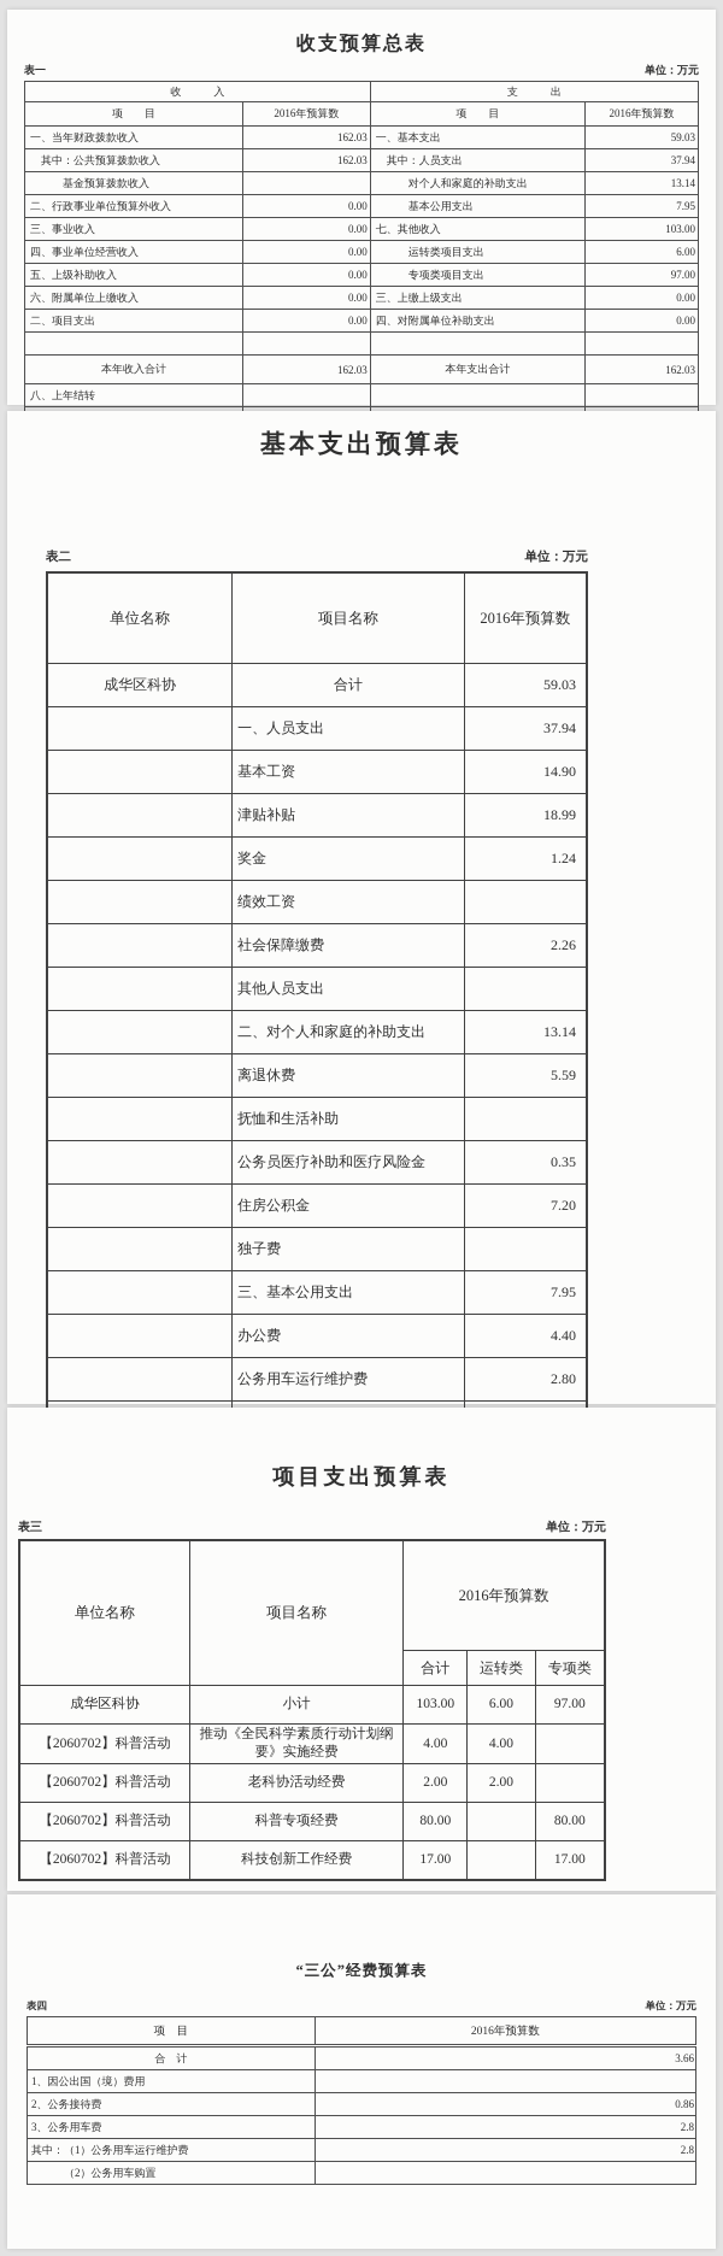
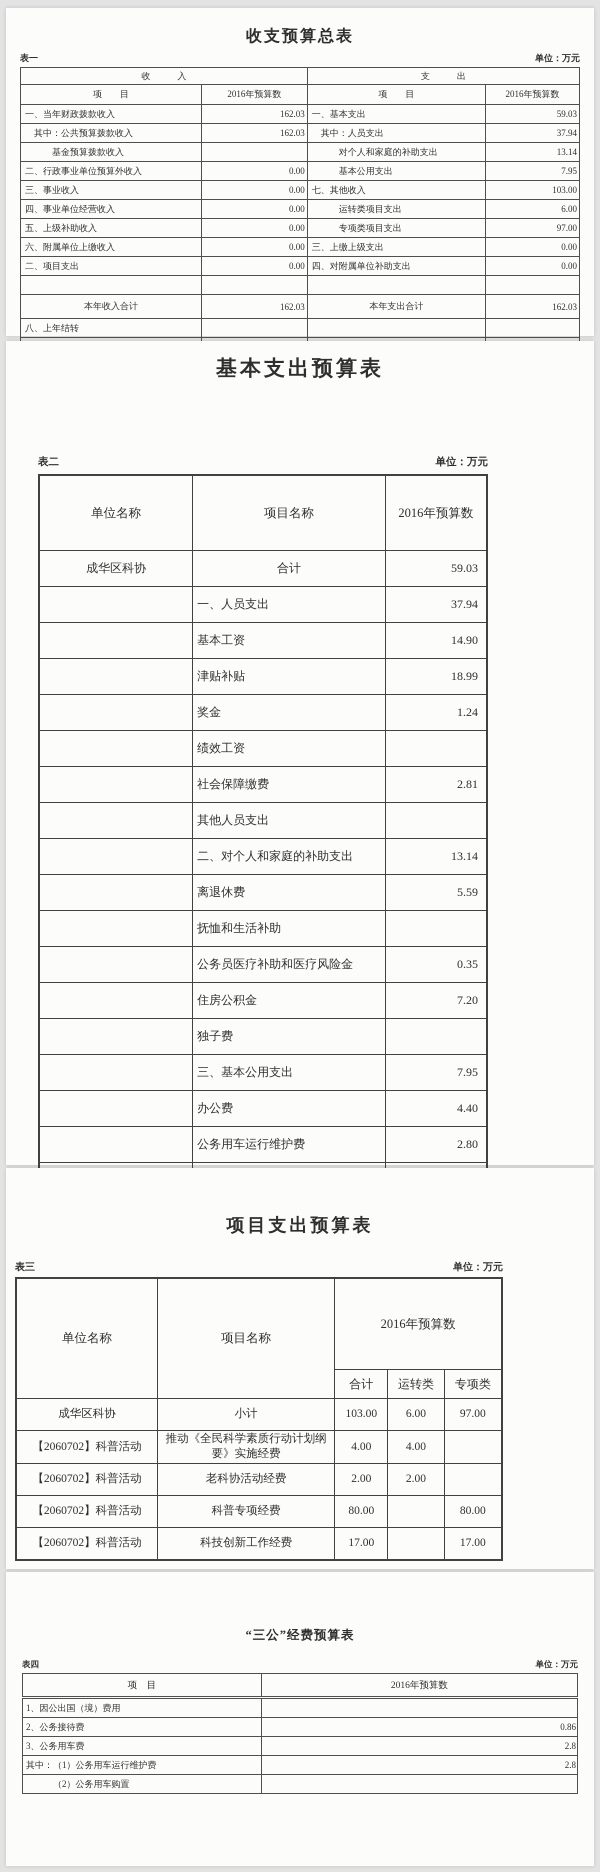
  收支预算总表
  表一
  单位：万元
  收 入	支 出
  项 目	2016年预算数	项 目	2016年预算数
  一、当年财政拨款收入	162.03	一、基本支出	59.03
  其中：公共预算拨款收入	162.03	其中：人员支出	37.94
  基金预算拨款收入		对个人和家庭的补助支出	13.14
  二、行政事业单位预算外收入	0.00	基本公用支出	7.95
  三、事业收入	0.00	七、其他收入	103.00
  四、事业单位经营收入	0.00	运转类项目支出	6.00
  五、上级补助收入	0.00	专项类项目支出	97.00
  六、附属单位上缴收入	0.00	三、上缴上级支出	0.00
  二、项目支出	0.00	四、对附属单位补助支出	0.00
  本年收入合计	162.03	本年支出合计	162.03
  八、上年结转
  基本支出预算表
  表二
  单位：万元
  单位名称	项目名称	2016年预算数
  成华区科协	合计	59.03
  	一、人员支出	37.94
  	基本工资	14.90
  	津贴补贴	18.99
  	奖金	1.24
  	绩效工资
- 	社会保障缴费	2.26
+ 	社会保障缴费	2.81
  	其他人员支出
  	二、对个人和家庭的补助支出	13.14
  	离退休费	5.59
  	抚恤和生活补助
  	公务员医疗补助和医疗风险金	0.35
  	住房公积金	7.20
  	独子费
  	三、基本公用支出	7.95
  	办公费	4.40
  	公务用车运行维护费	2.80
  项目支出预算表
  表三
  单位：万元
  单位名称	项目名称	2016年预算数
  合计	运转类	专项类
  成华区科协	小计	103.00	6.00	97.00
  【2060702】科普活动	推动《全民科学素质行动计划纲要》实施经费	4.00	4.00
  【2060702】科普活动	老科协活动经费	2.00	2.00
  【2060702】科普活动	科普专项经费	80.00		80.00
  【2060702】科普活动	科技创新工作经费	17.00		17.00
  “三公”经费预算表
  表四
  单位：万元
  项 目	2016年预算数
- 合 计	3.66
  1、因公出国（境）费用
  2、公务接待费	0.86
  3、公务用车费	2.8
  其中：（1）公务用车运行维护费	2.8
  （2）公务用车购置
